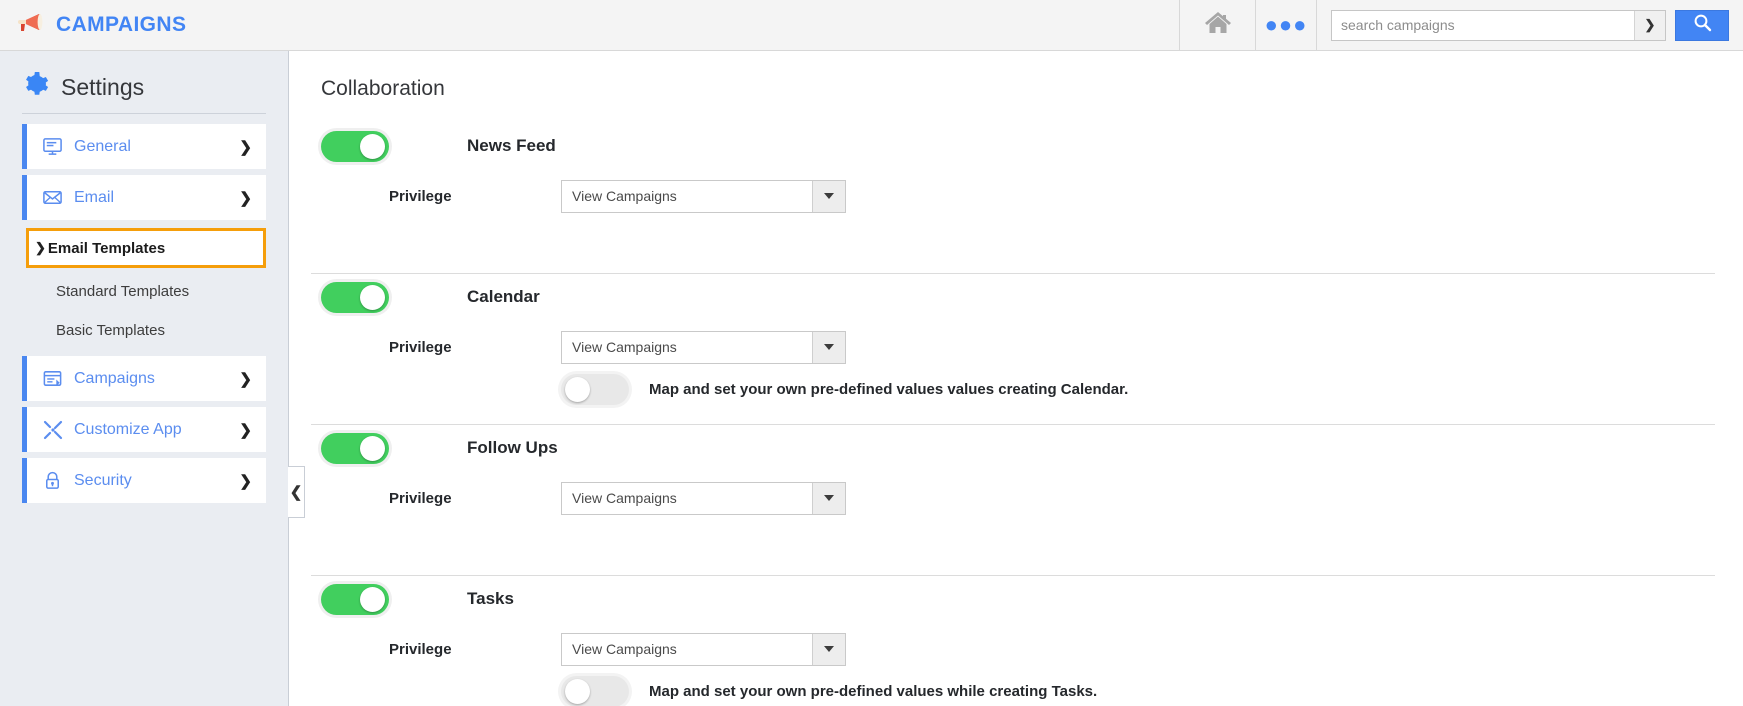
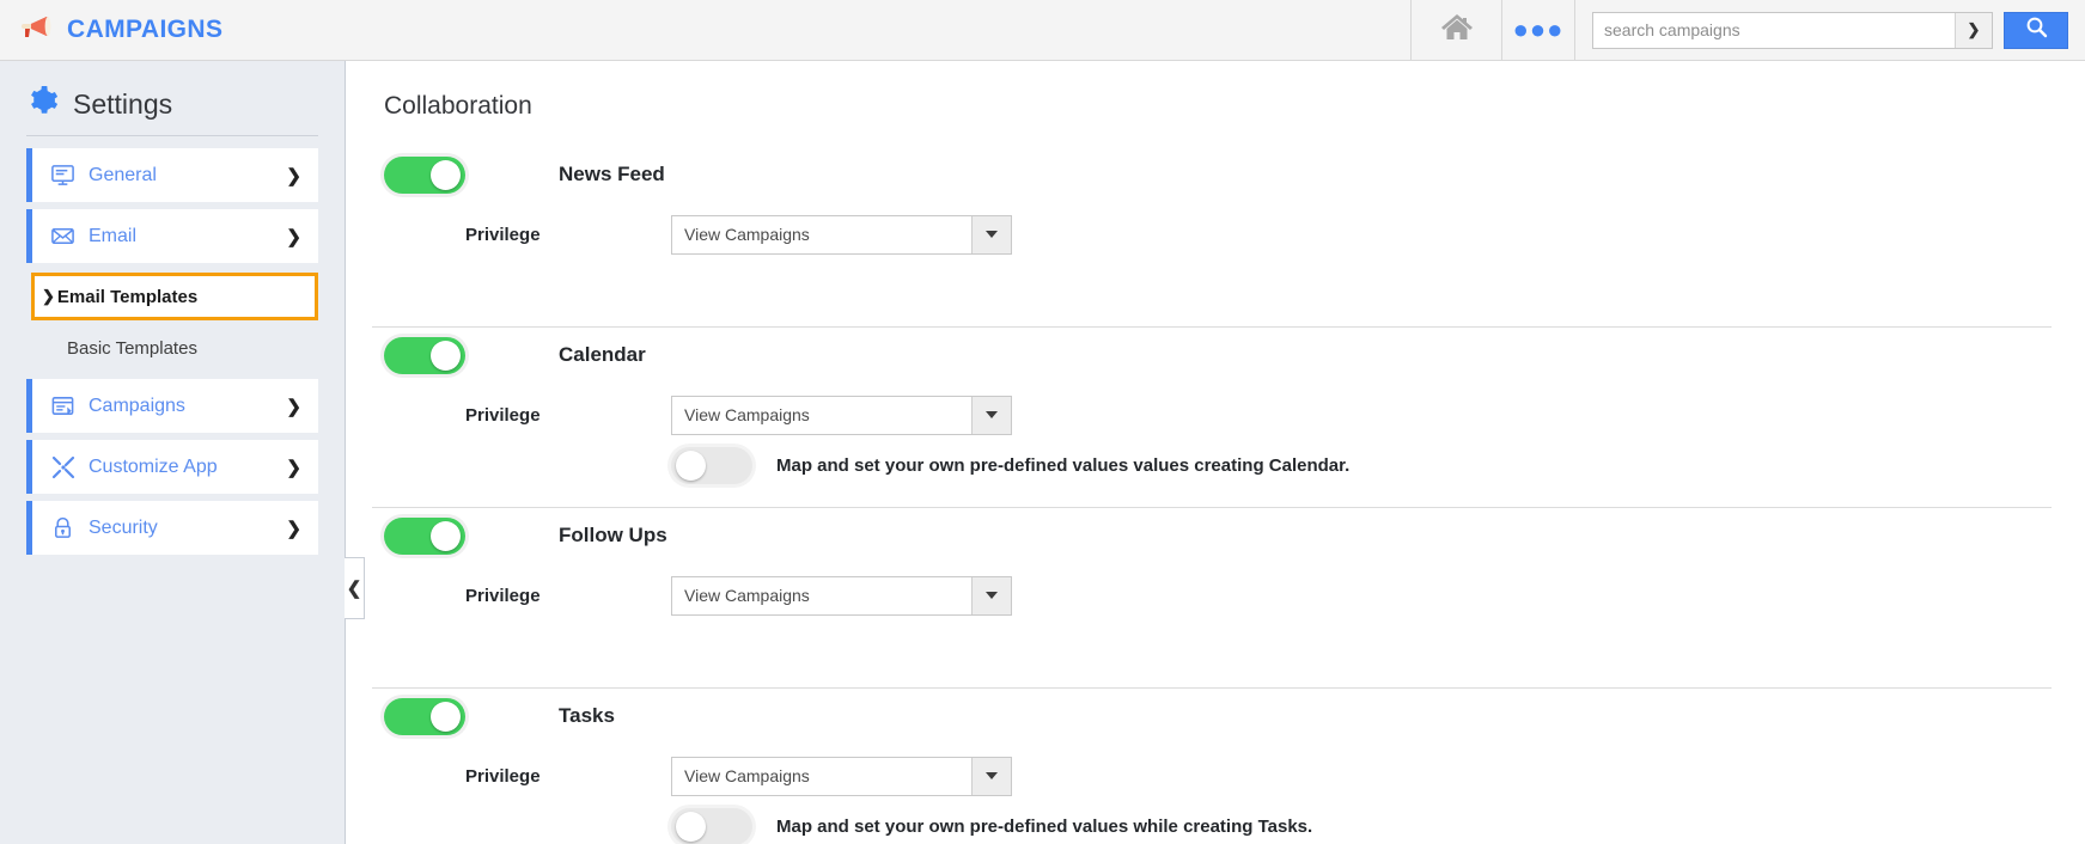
  CAMPAIGNS
  ●●●
  search campaigns
  ❯
  Settings
  General
  ❯
  Email
  ❯
  ❯
  Email Templates
- Standard Templates
  Basic Templates
  Campaigns
  ❯
  Customize App
  ❯
  Security
  ❯
  ❮
  Collaboration
  News Feed
  Privilege
  View Campaigns
  Calendar
  Privilege
  View Campaigns
  Map and set your own pre-defined values values creating Calendar.
  Follow Ups
  Privilege
  View Campaigns
  Tasks
  Privilege
  View Campaigns
  Map and set your own pre-defined values while creating Tasks.
